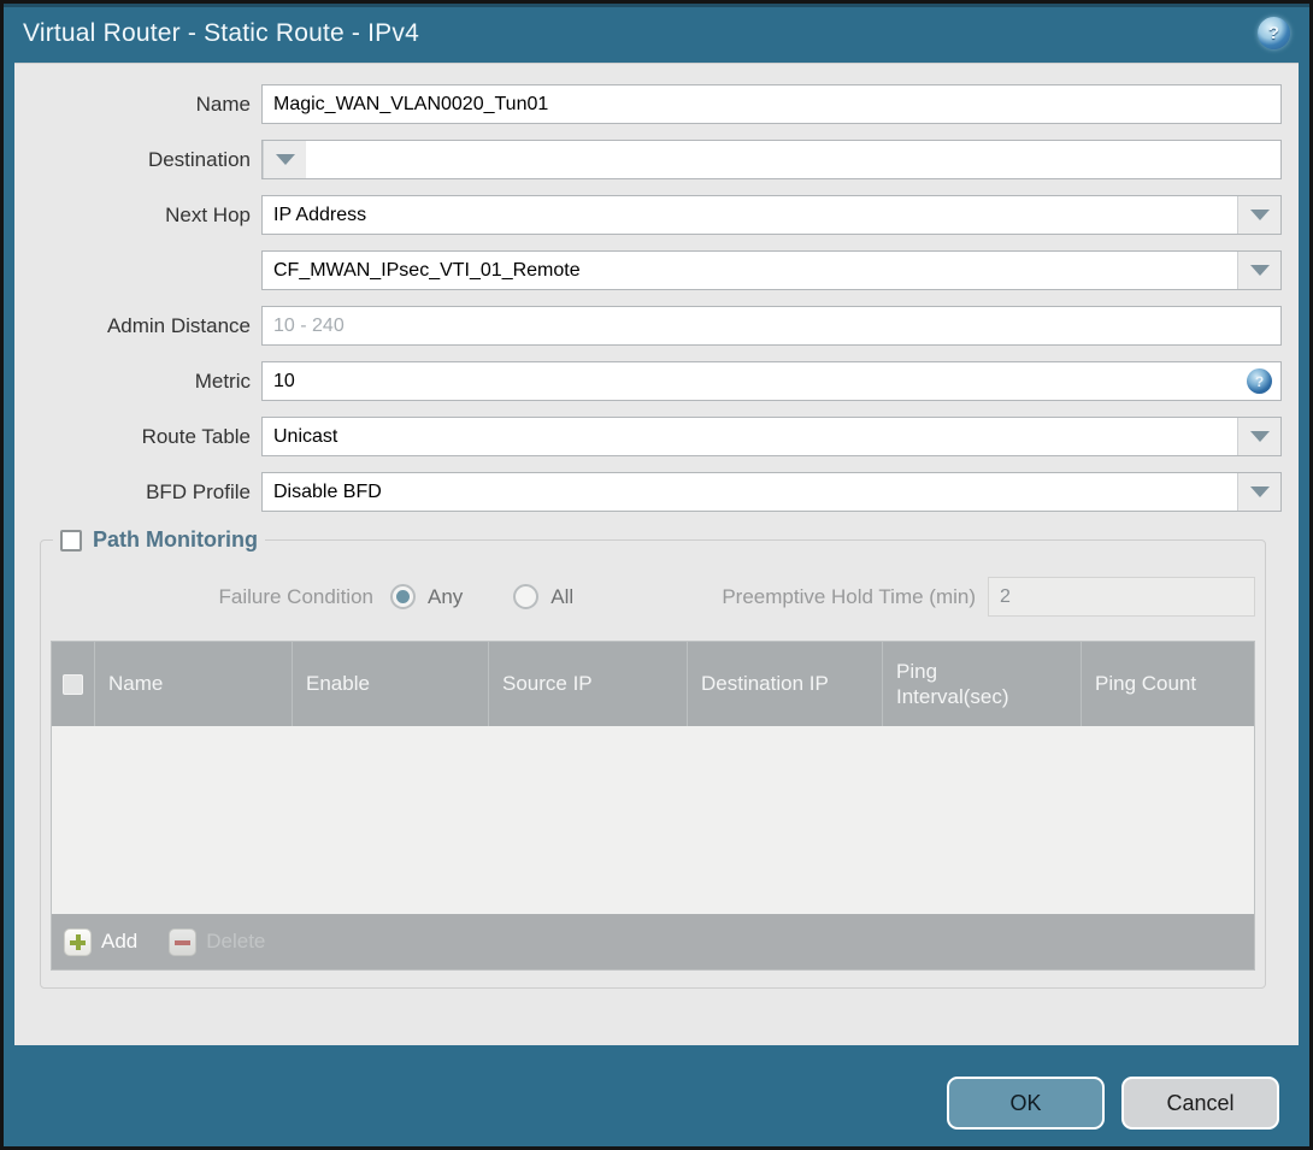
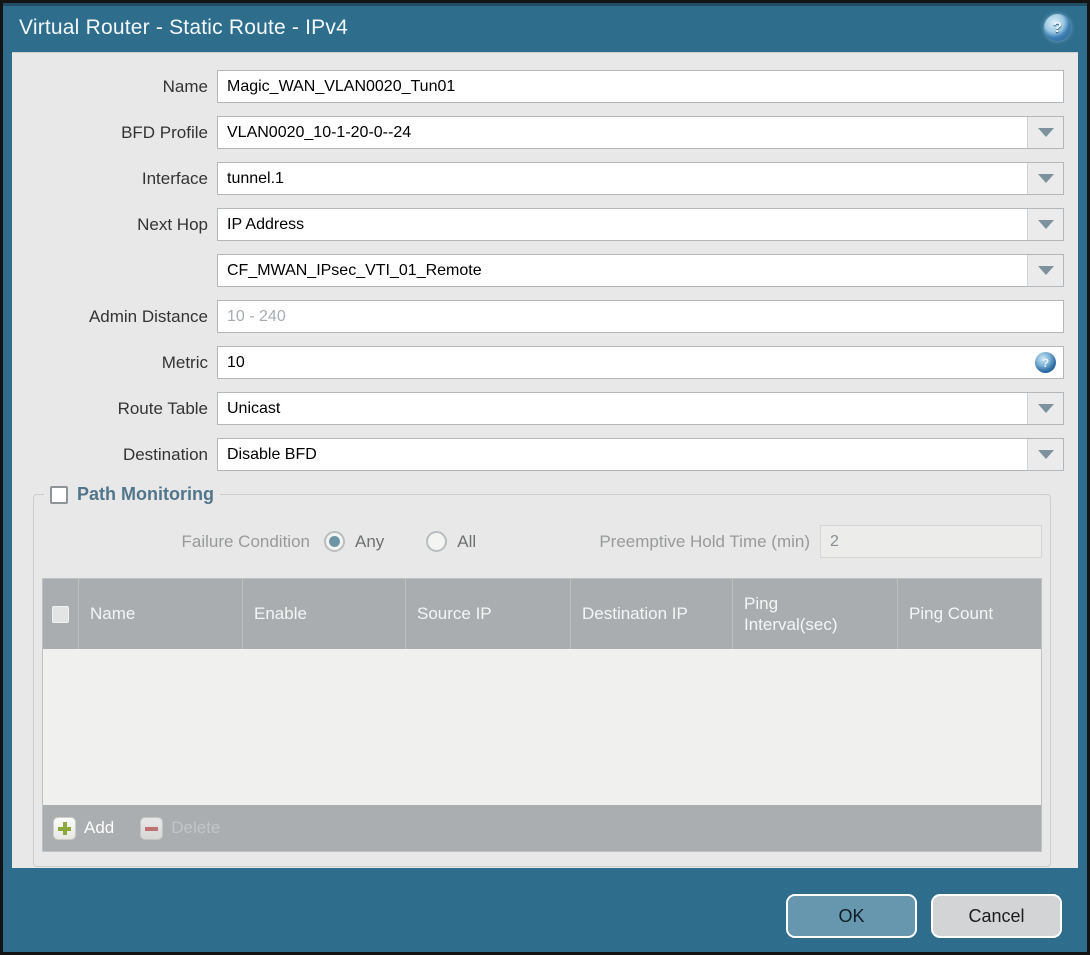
  Virtual Router - Static Route - IPv4
  ?
  Name
  Magic_WAN_VLAN0020_Tun01
- Destination
+ BFD Profile
+ VLAN0020_10-1-20-0--24
+ Interface
+ tunnel.1
  Next Hop
  IP Address
  CF_MWAN_IPsec_VTI_01_Remote
  Admin Distance
  10 - 240
  Metric
  10
  ?
  Route Table
  Unicast
- BFD Profile
+ Destination
  Disable BFD
  Path Monitoring
  Failure Condition
  Any
  All
  Preemptive Hold Time (min)
  2
  Name
  Enable
  Source IP
  Destination IP
  Ping Interval(sec)
  Ping Count
  Add
  OK
  Cancel
